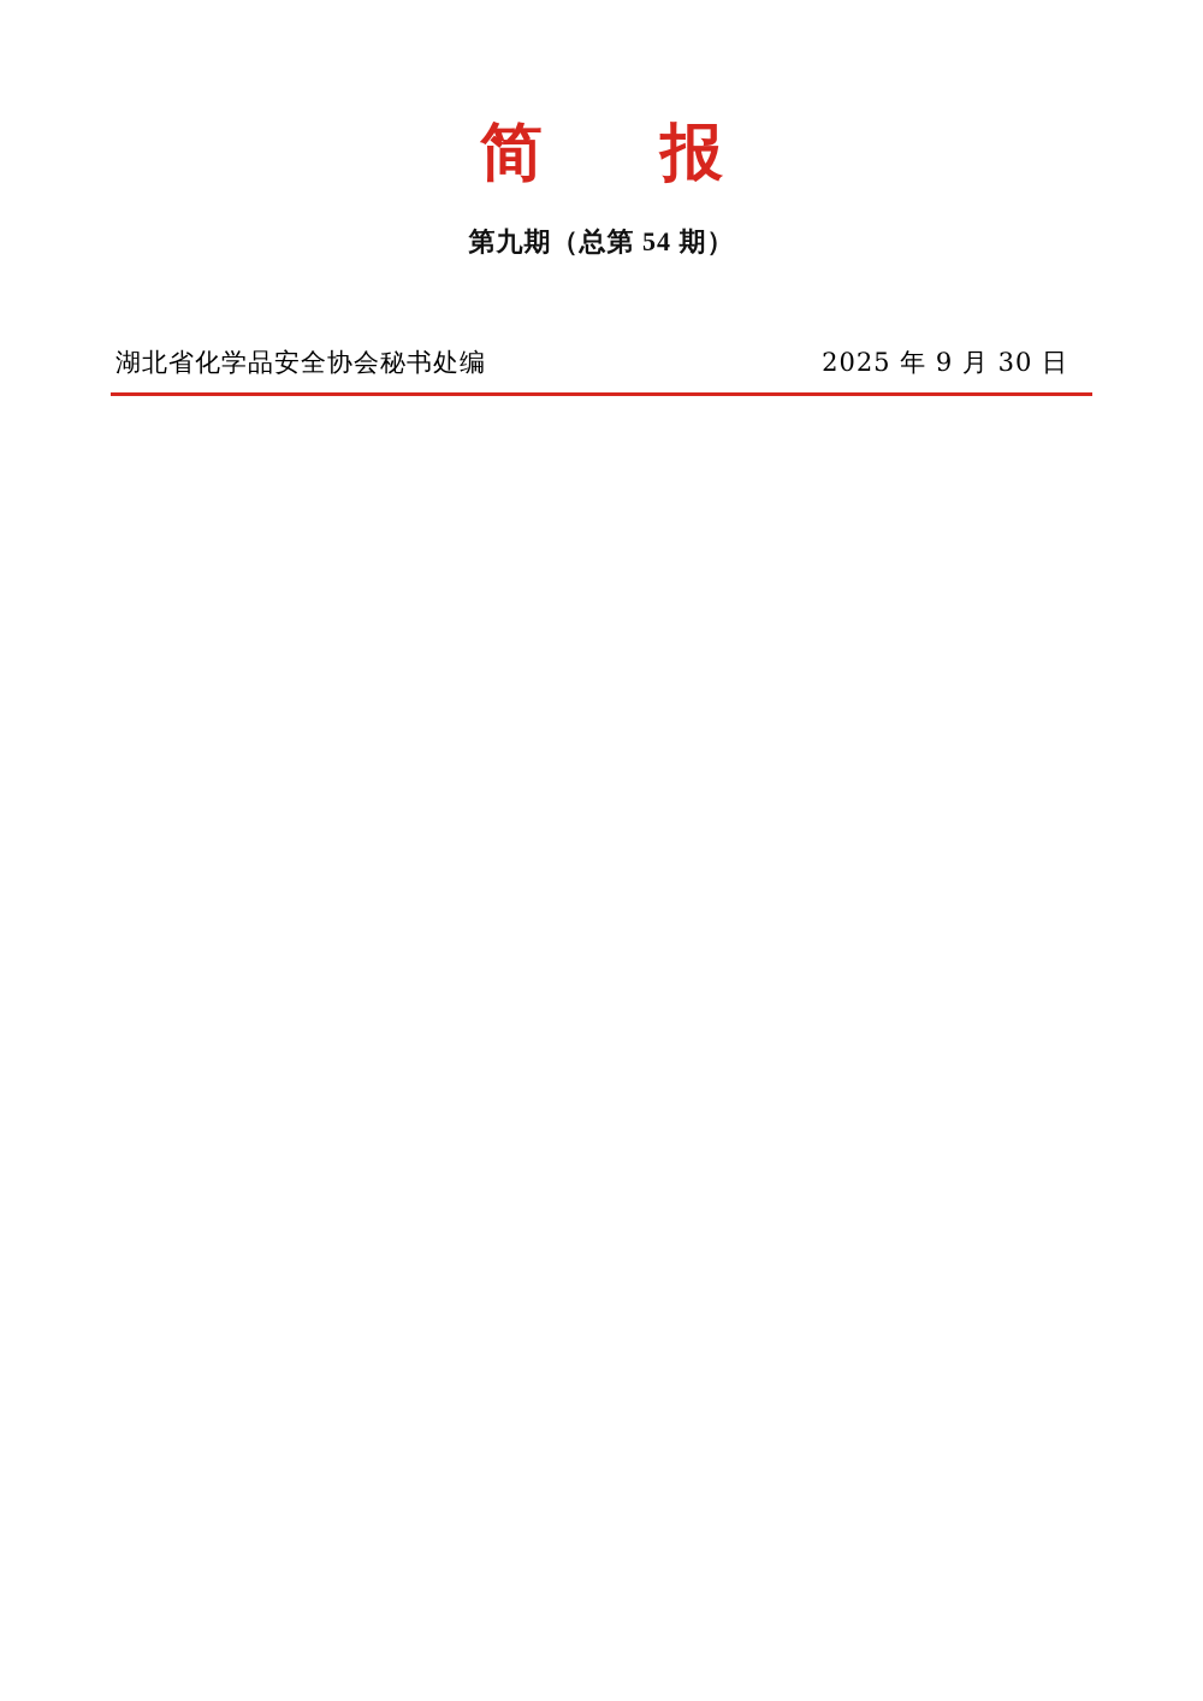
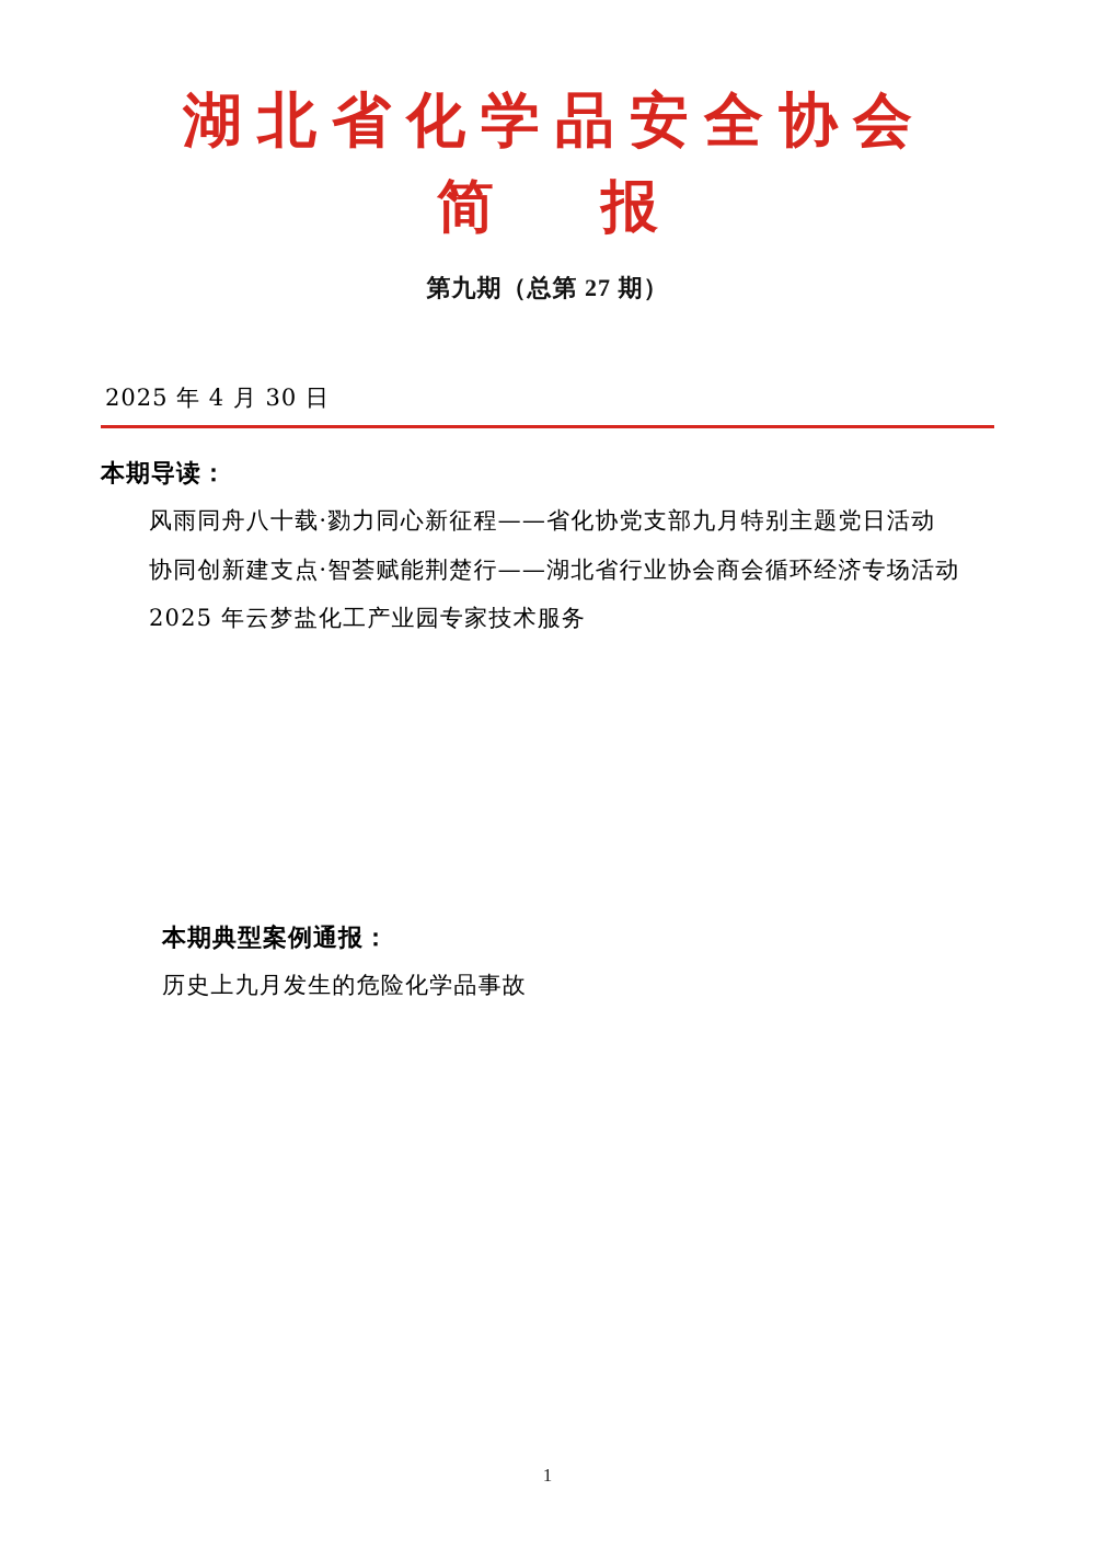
+ 湖北省化学品安全协会
  简 报
- 第九期（总第 54 期）
+ 第九期（总第 27 期）
- 湖北省化学品安全协会秘书处编
- 2025 年 9 月 30 日
+ 2025 年 4 月 30 日
+ 本期导读：
+ 风雨同舟八十载·勠力同心新征程——省化协党支部九月特别主题党日活动
+ 协同创新建支点·智荟赋能荆楚行——湖北省行业协会商会循环经济专场活动
+ 2025 年云梦盐化工产业园专家技术服务
+ 本期典型案例通报：
+ 历史上九月发生的危险化学品事故
+ 1
